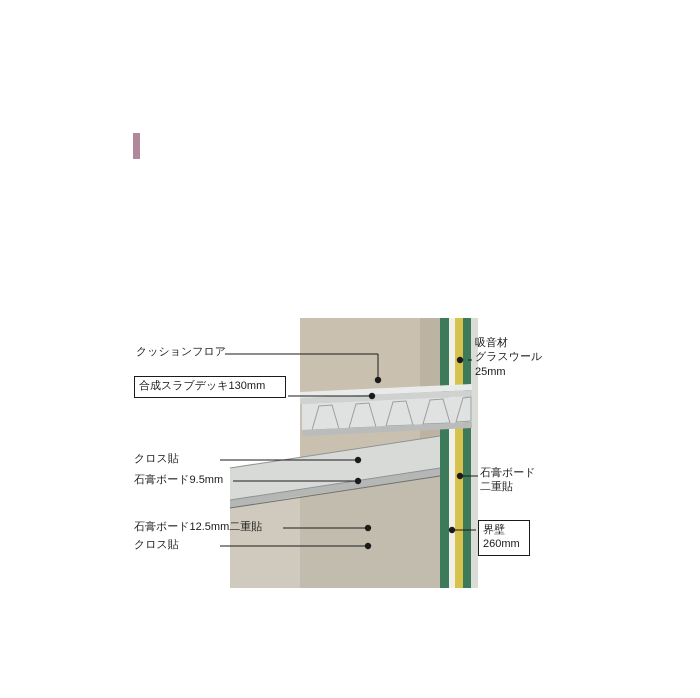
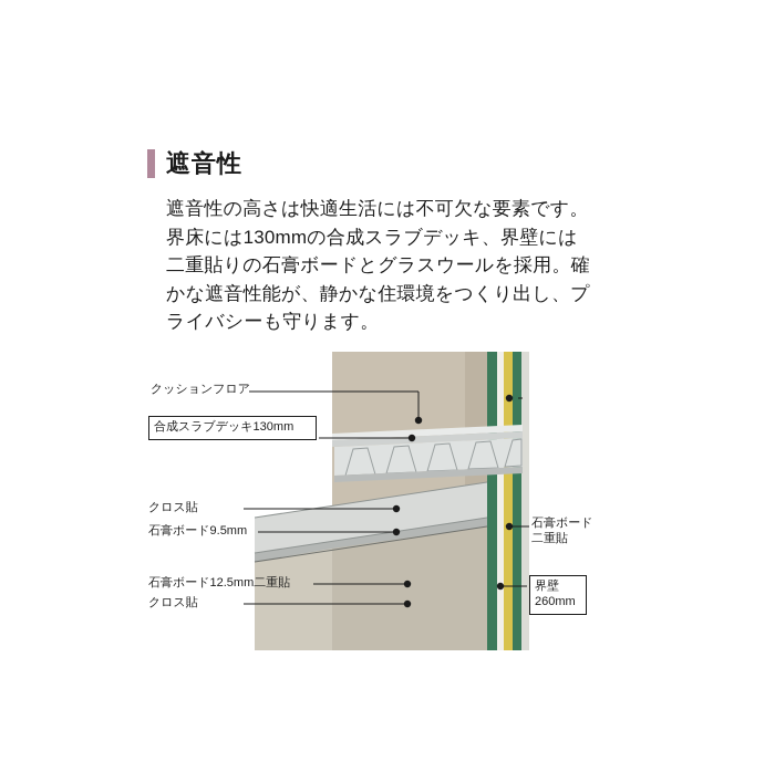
+ 遮音性
+ 遮音性の高さは快適生活には不可欠な要素です。
+ 界床には130mmの合成スラブデッキ、界壁には
+ 二重貼りの石膏ボードとグラスウールを採用。確
+ かな遮音性能が、静かな住環境をつくり出し、プ
+ ライバシーも守ります。
  クッションフロア
  合成スラブデッキ130mm
  クロス貼
  石膏ボード9.5mm
  石膏ボード12.5mm二重貼
  クロス貼
- 吸音材
- グラスウール
- 25mm
  石膏ボード
  二重貼
  界壁
  260mm
